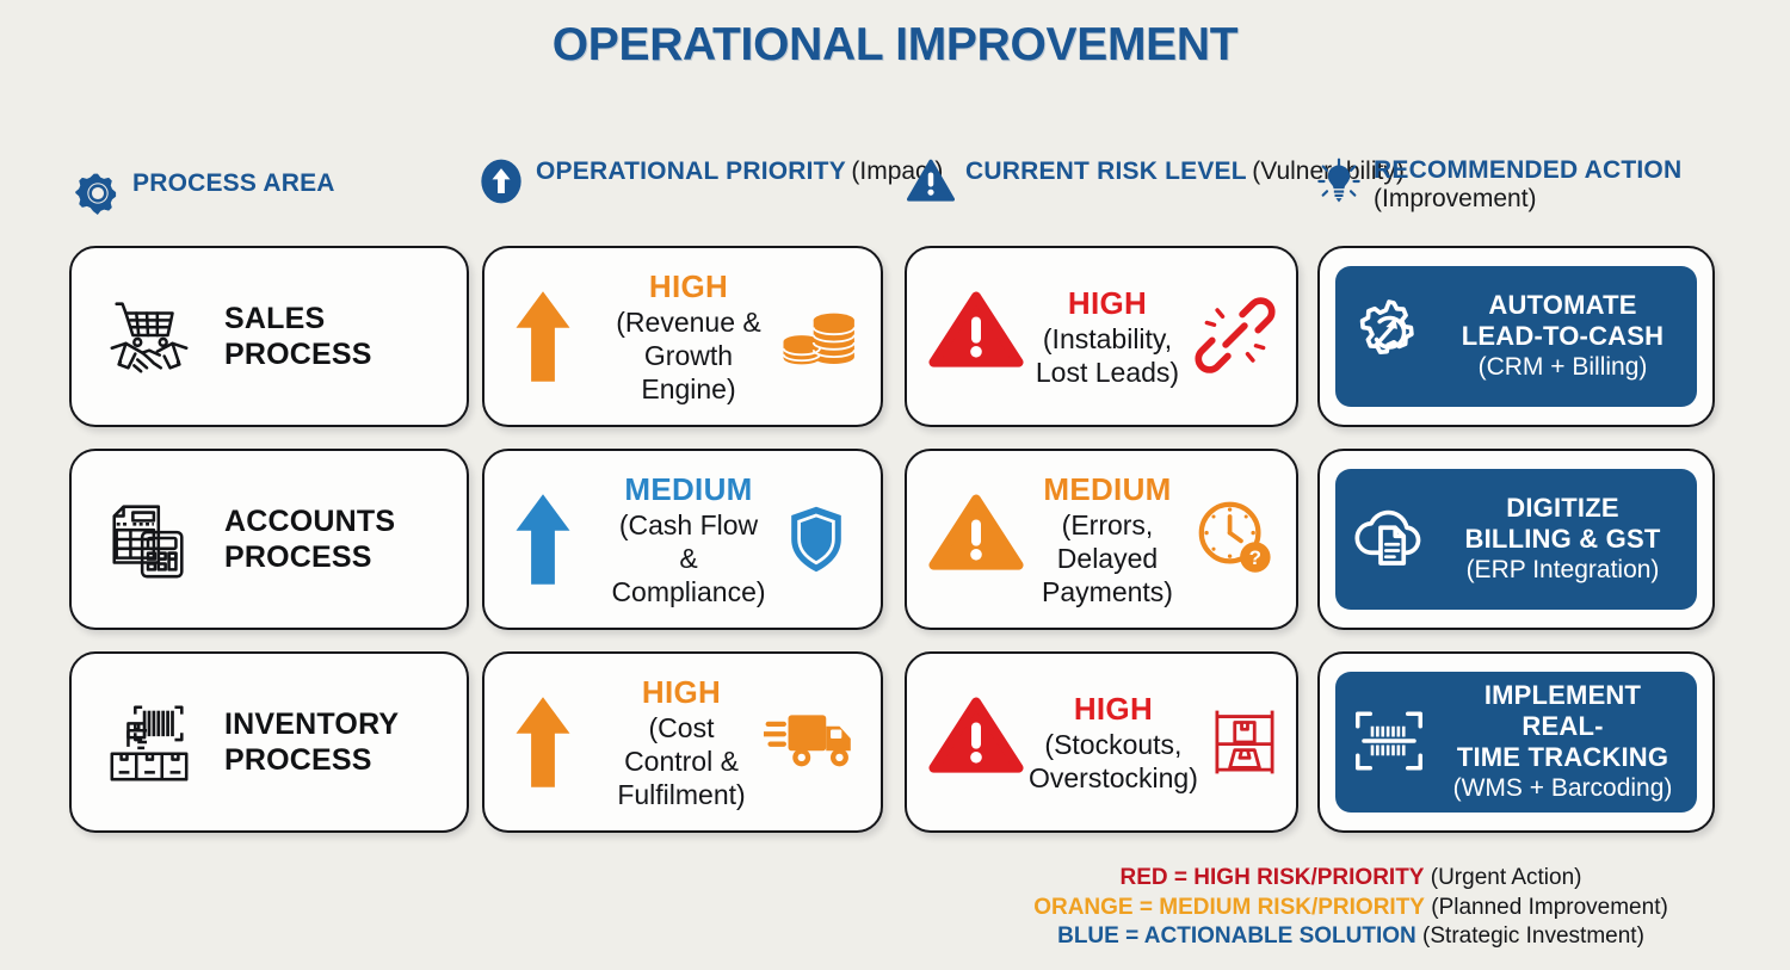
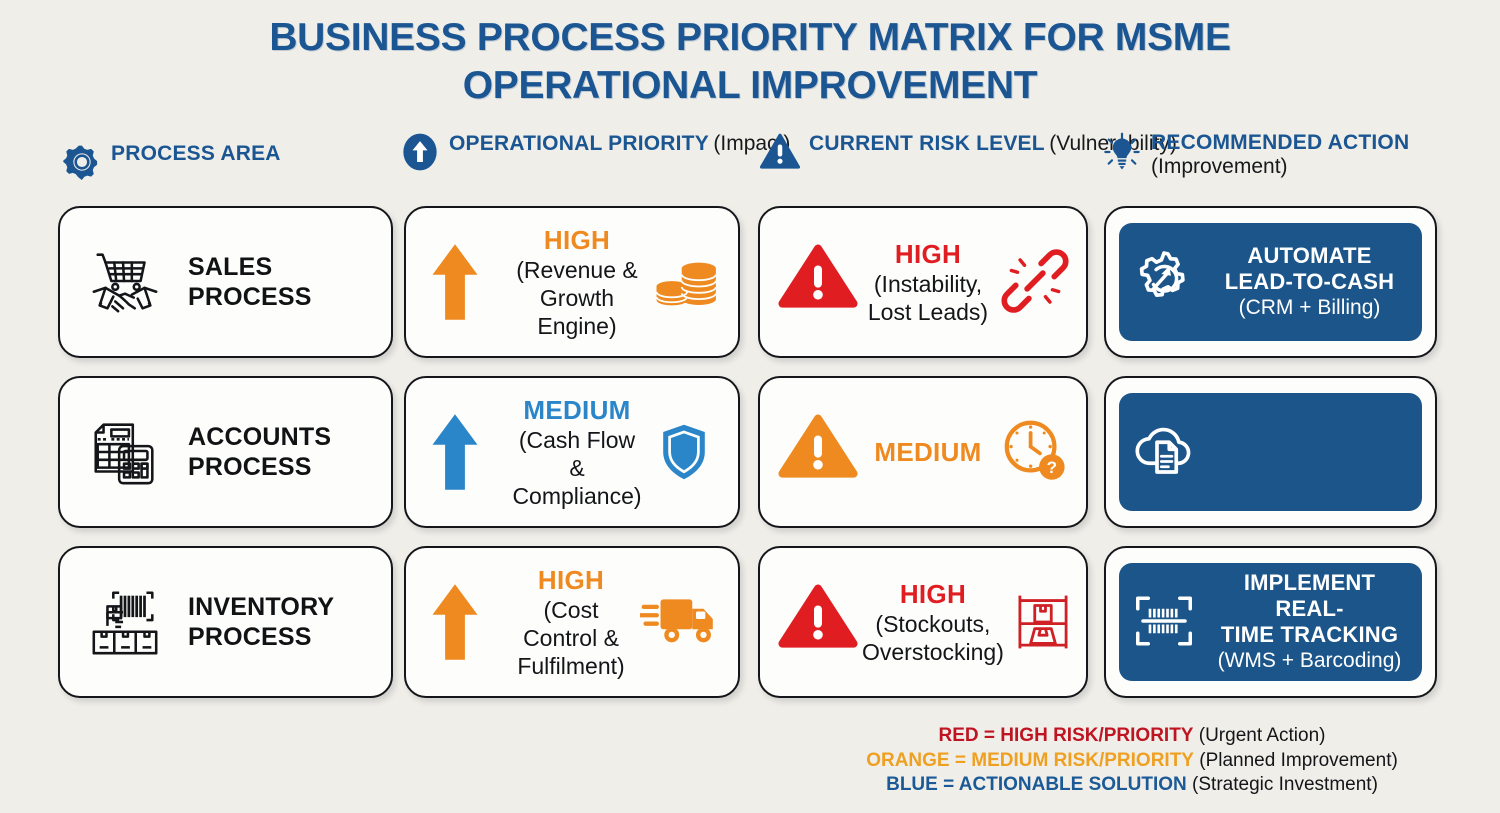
+ BUSINESS PROCESS PRIORITY MATRIX FOR MSME
  OPERATIONAL IMPROVEMENT
  PROCESS AREA
  OPERATIONAL PRIORITY (Impac)
  CURRENT RISK LEVEL (Vulnebility)
  RECOMMENDED ACTION (Improvement)
  SALES
  PROCESS
  HIGH
  (Revenue &
  Growth Engine)
  HIGH
  (Instability,
  Lost Leads)
  AUTOMATE
  LEAD-TO-CASH
  (CRM + Billing)
  ACCOUNTS
  PROCESS
  MEDIUM
  (Cash Flow &
  Compliance)
  MEDIUM
- (Errors, Delayed
- Payments)
  ?
- DIGITIZE
- BILLING & GST
- (ERP Integration)
  INVENTORY
  PROCESS
  HIGH
  (Cost Control &
  Fulfilment)
  HIGH
  (Stockouts,
  Overstocking)
  IMPLEMENT REAL-
  TIME TRACKING
  (WMS + Barcoding)
  RED = HIGH RISK/PRIORITY (Urgent Action)
  ORANGE = MEDIUM RISK/PRIORITY (Planned Improvement)
  BLUE = ACTIONABLE SOLUTION (Strategic Investment)
